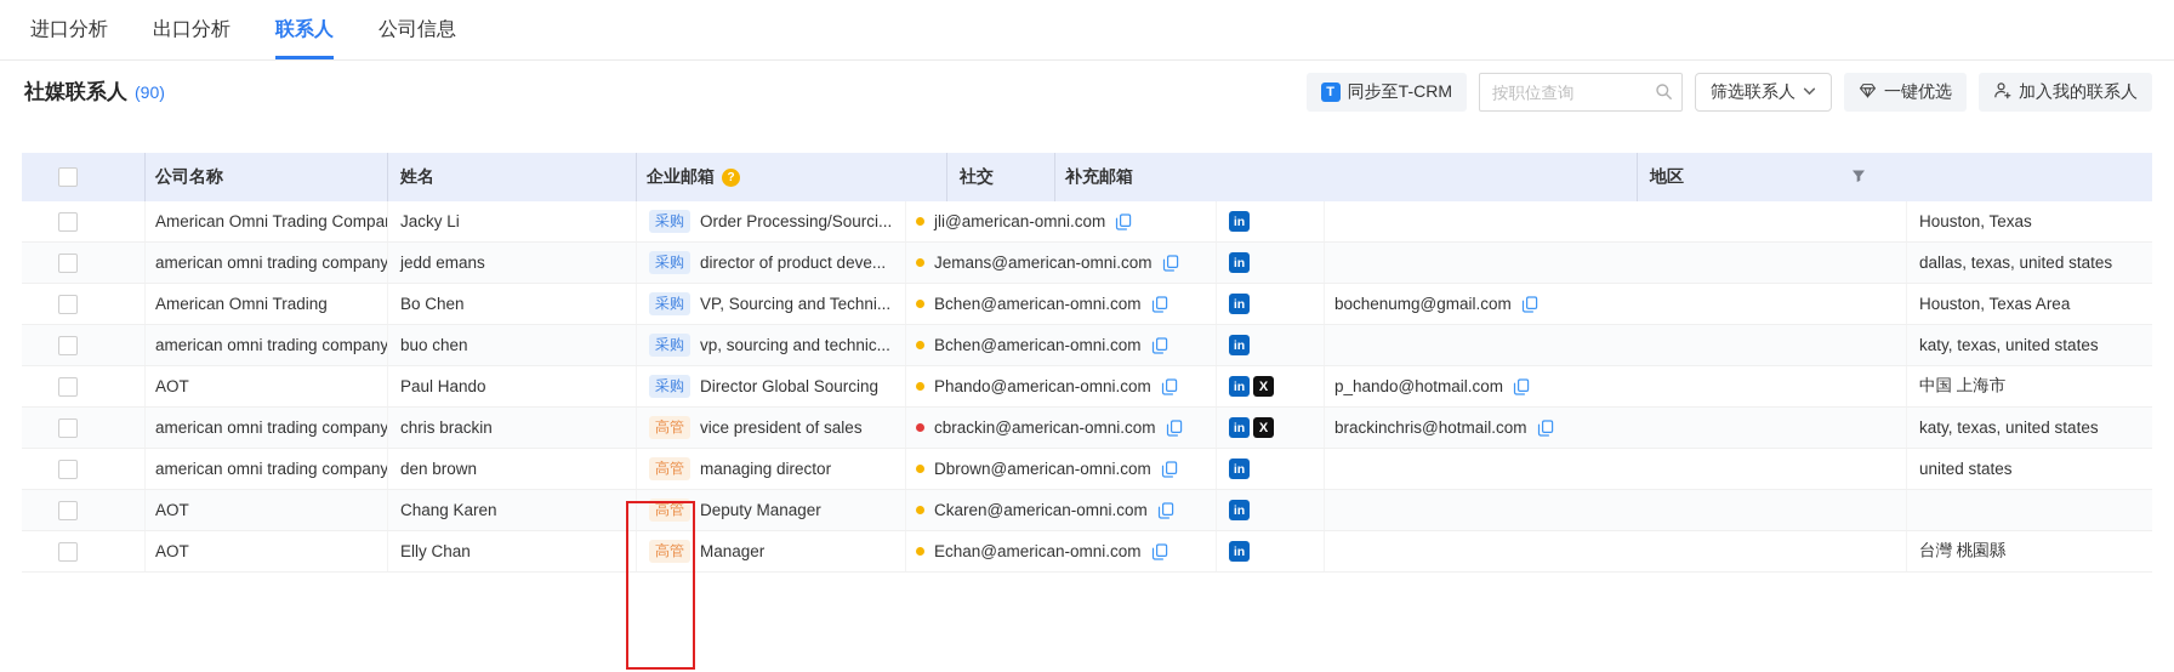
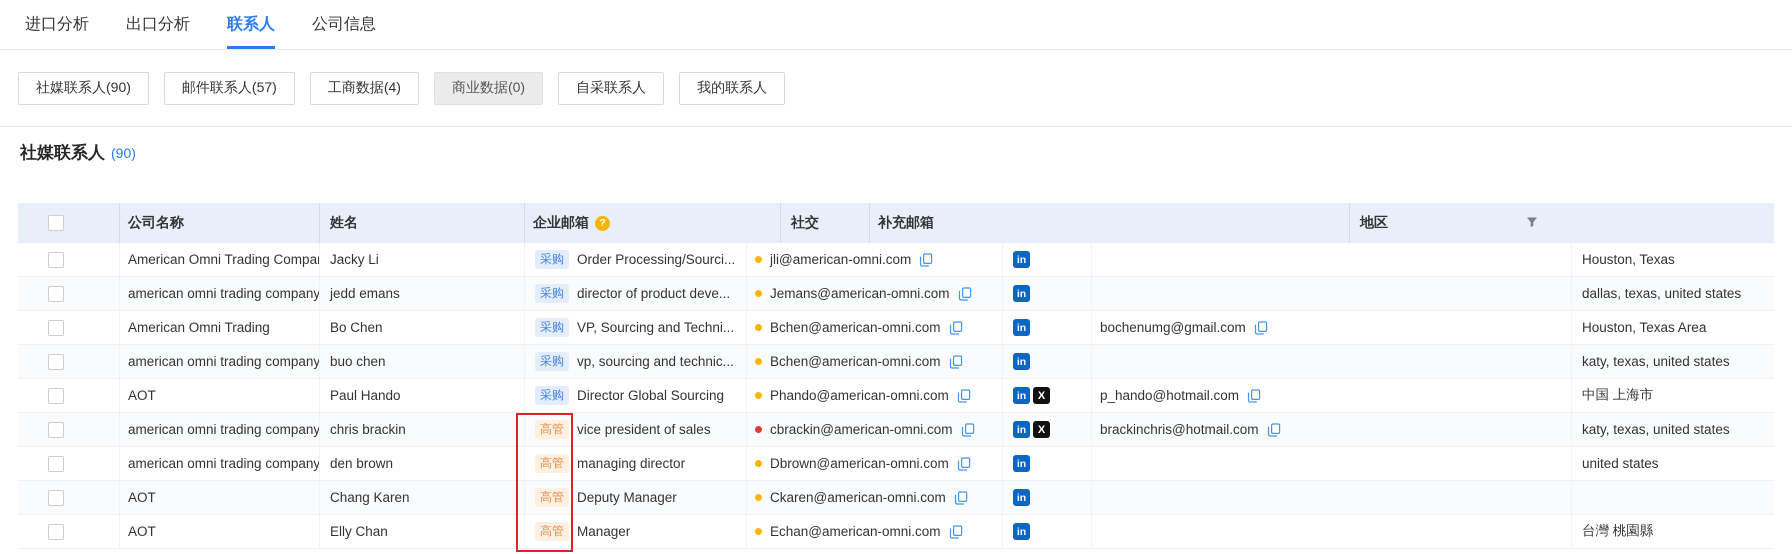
  进口分析
  出口分析
  联系人
  公司信息
+ 社媒联系人(90)
+ 邮件联系人(57)
+ 工商数据(4)
+ 商业数据(0)
+ 自采联系人
+ 我的联系人
  社媒联系人
  (90)
- T
- 同步至T-CRM
- 按职位查询
- 筛选联系人
- 一键优选
- 加入我的联系人
  公司名称
  姓名
  企业邮箱
  ?
  社交
  补充邮箱
  地区
  American Omni Trading Compa
  Jacky Li
  采购
  Order Processing/Sourci...
  jli@american-omni.com
  in
  Houston, Texas
  american omni trading company
  jedd emans
  采购
  director of product deve...
  Jemans@american-omni.com
  in
  dallas, texas, united states
  American Omni Trading
  Bo Chen
  采购
  VP, Sourcing and Techni...
  Bchen@american-omni.com
  in
  bochenumg@gmail.com
  Houston, Texas Area
  american omni trading company
  buo chen
  采购
  vp, sourcing and technic...
  Bchen@american-omni.com
  in
  katy, texas, united states
  AOT
  Paul Hando
  采购
  Director Global Sourcing
  Phando@american-omni.com
  in
  X
  p_hando@hotmail.com
  中国 上海市
  american omni trading company
  chris brackin
  高管
  vice president of sales
  cbrackin@american-omni.com
  in
  X
  brackinchris@hotmail.com
  katy, texas, united states
  american omni trading company
  den brown
  高管
  managing director
  Dbrown@american-omni.com
  in
  united states
  AOT
  Chang Karen
  高管
  Deputy Manager
  Ckaren@american-omni.com
  in
  AOT
  Elly Chan
  高管
  Manager
  Echan@american-omni.com
  in
  台灣 桃園縣
